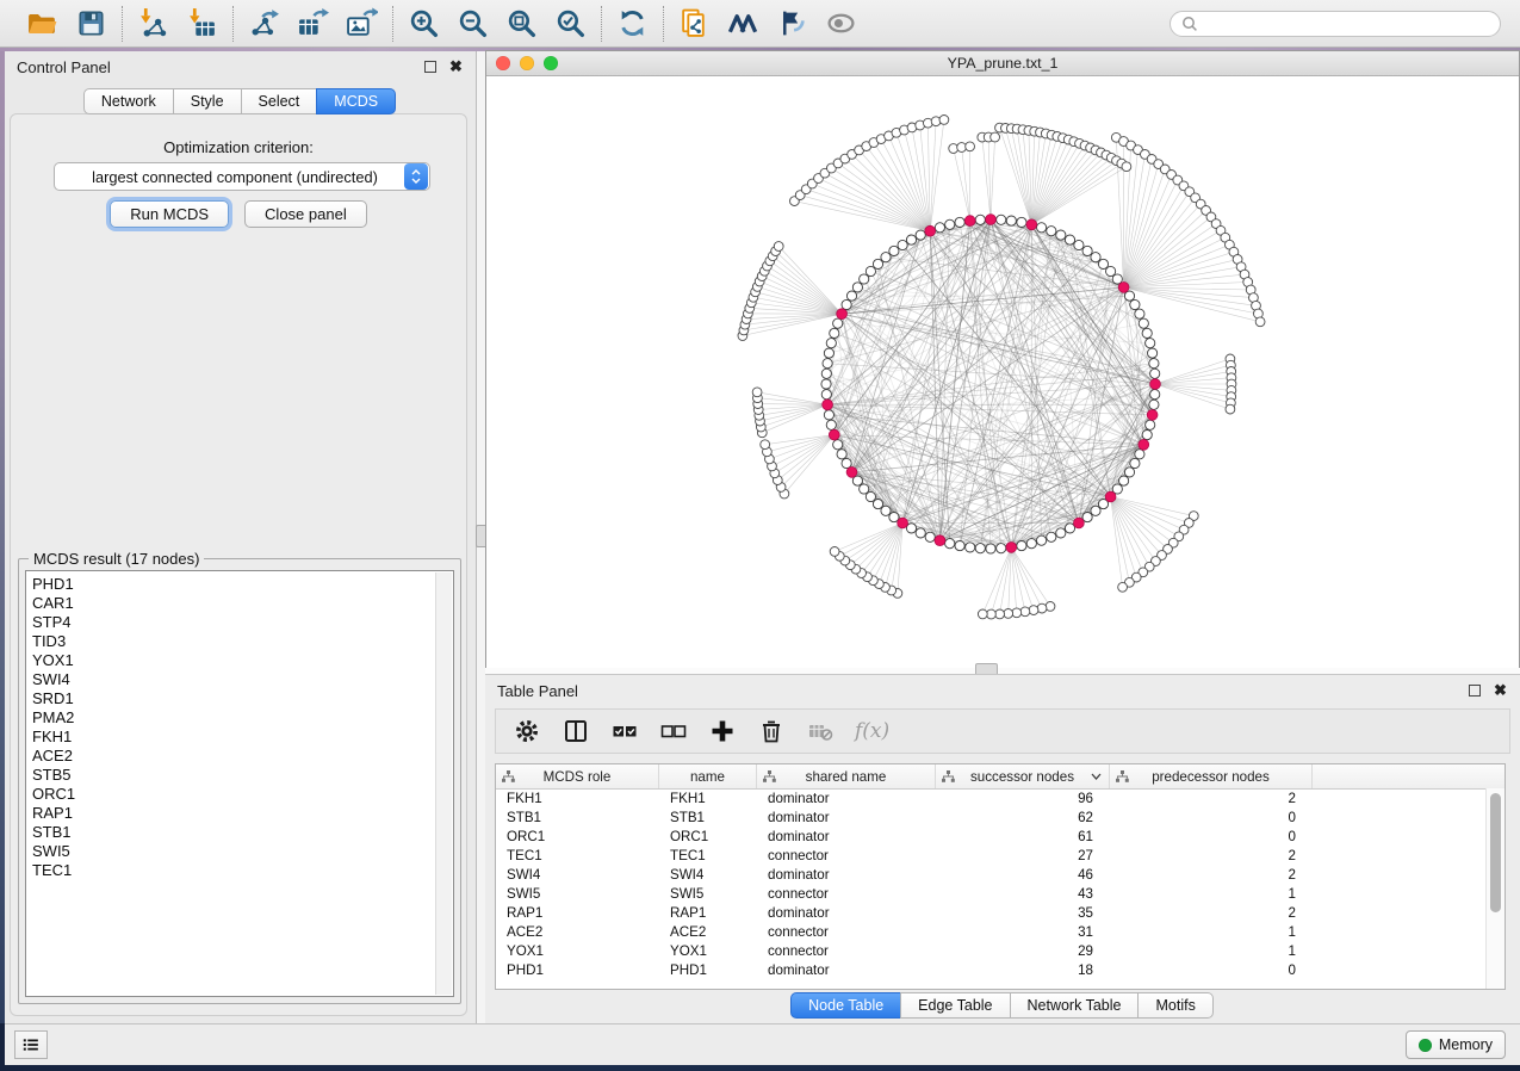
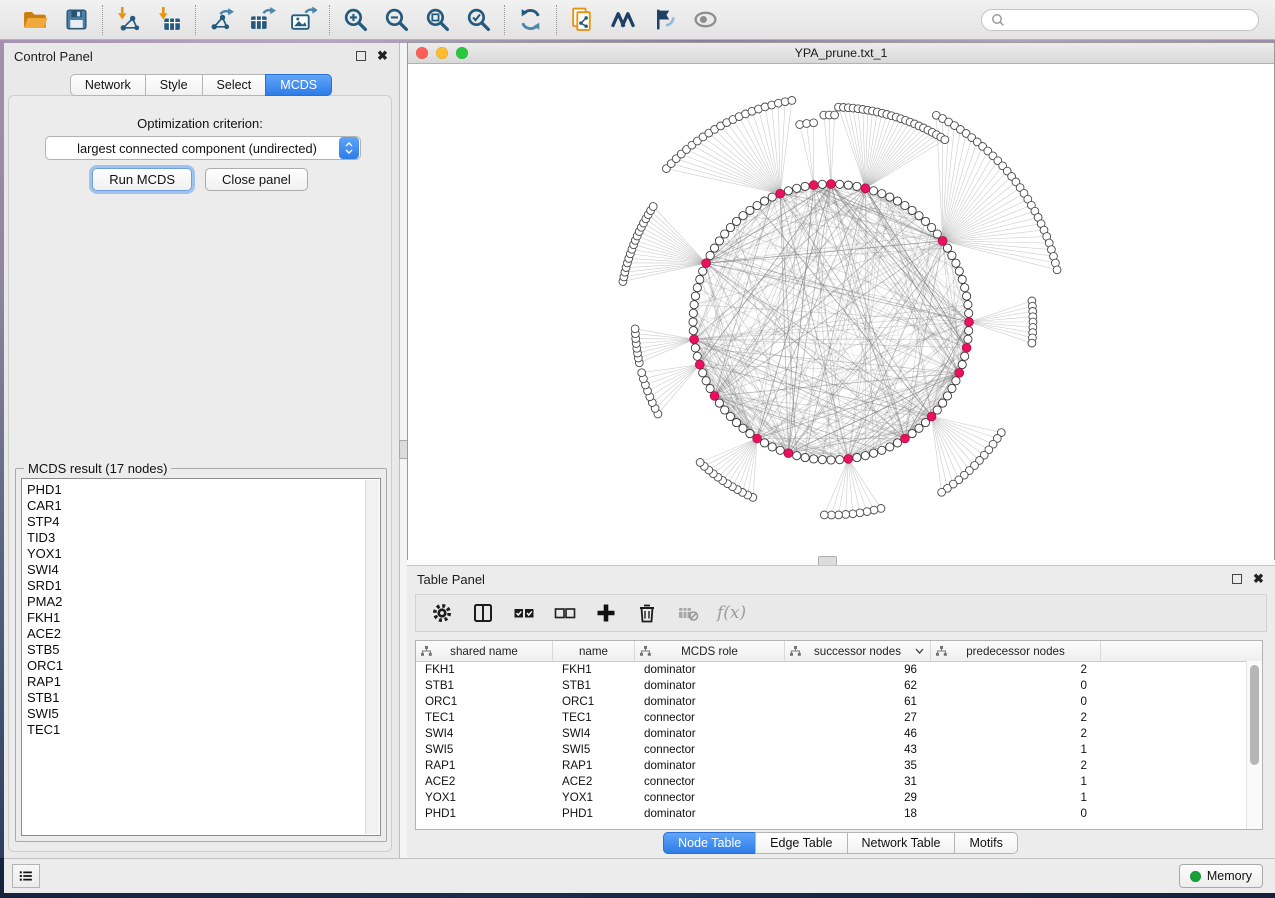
  Control Panel
  ✖
  Network
  Style
  Select
  MCDS
  Optimization criterion:
  largest connected component (undirected)
  Run MCDS
  Close panel
  MCDS result (17 nodes)
  PHD1
  CAR1
  STP4
  TID3
  YOX1
  SWI4
  SRD1
  PMA2
  FKH1
  ACE2
  STB5
  ORC1
  RAP1
  STB1
  SWI5
  TEC1
  YPA_prune.txt_1
  Table Panel
  ✖
  f(x)
- MCDS role
+ shared name
  name
- shared name
+ MCDS role
  successor nodes
  predecessor nodes
  FKH1
  FKH1
  dominator
  96
  2
  STB1
  STB1
  dominator
  62
  0
  ORC1
  ORC1
  dominator
  61
  0
  TEC1
  TEC1
  connector
  27
  2
  SWI4
  SWI4
  dominator
  46
  2
  SWI5
  SWI5
  connector
  43
  1
  RAP1
  RAP1
  dominator
  35
  2
  ACE2
  ACE2
  connector
  31
  1
  YOX1
  YOX1
  connector
  29
  1
  PHD1
  PHD1
  dominator
  18
  0
  Node Table
  Edge Table
  Network Table
  Motifs
  Memory
